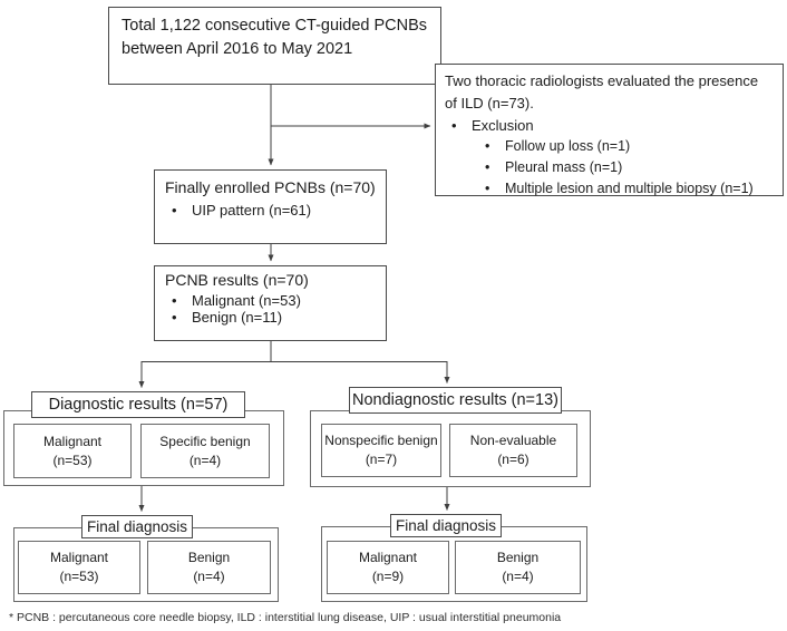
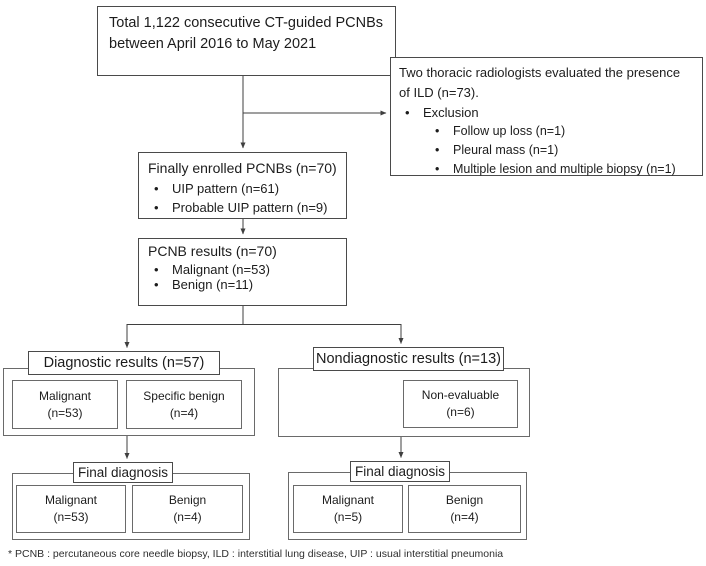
  Total 1,122 consecutive CT-guided PCNBs
  between April 2016 to May 2021
  Two thoracic radiologists evaluated the presence
  of ILD (n=73).
  Exclusion
  Follow up loss (n=1)
  Pleural mass (n=1)
  Multiple lesion and multiple biopsy (n=1)
  Finally enrolled PCNBs (n=70)
  UIP pattern (n=61)
+ Probable UIP pattern (n=9)
  PCNB results (n=70)
  Malignant (n=53)
  Benign (n=11)
  Diagnostic results (n=57)
  Malignant
  (n=53)
  Specific benign
  (n=4)
  Nondiagnostic results (n=13)
- Nonspecific benign
- (n=7)
  Non-evaluable
  (n=6)
  Final diagnosis
  Malignant
  (n=53)
  Benign
  (n=4)
  Final diagnosis
  Malignant
- (n=9)
+ (n=5)
  Benign
  (n=4)
  * PCNB : percutaneous core needle biopsy, ILD : interstitial lung disease, UIP : usual interstitial pneumonia
